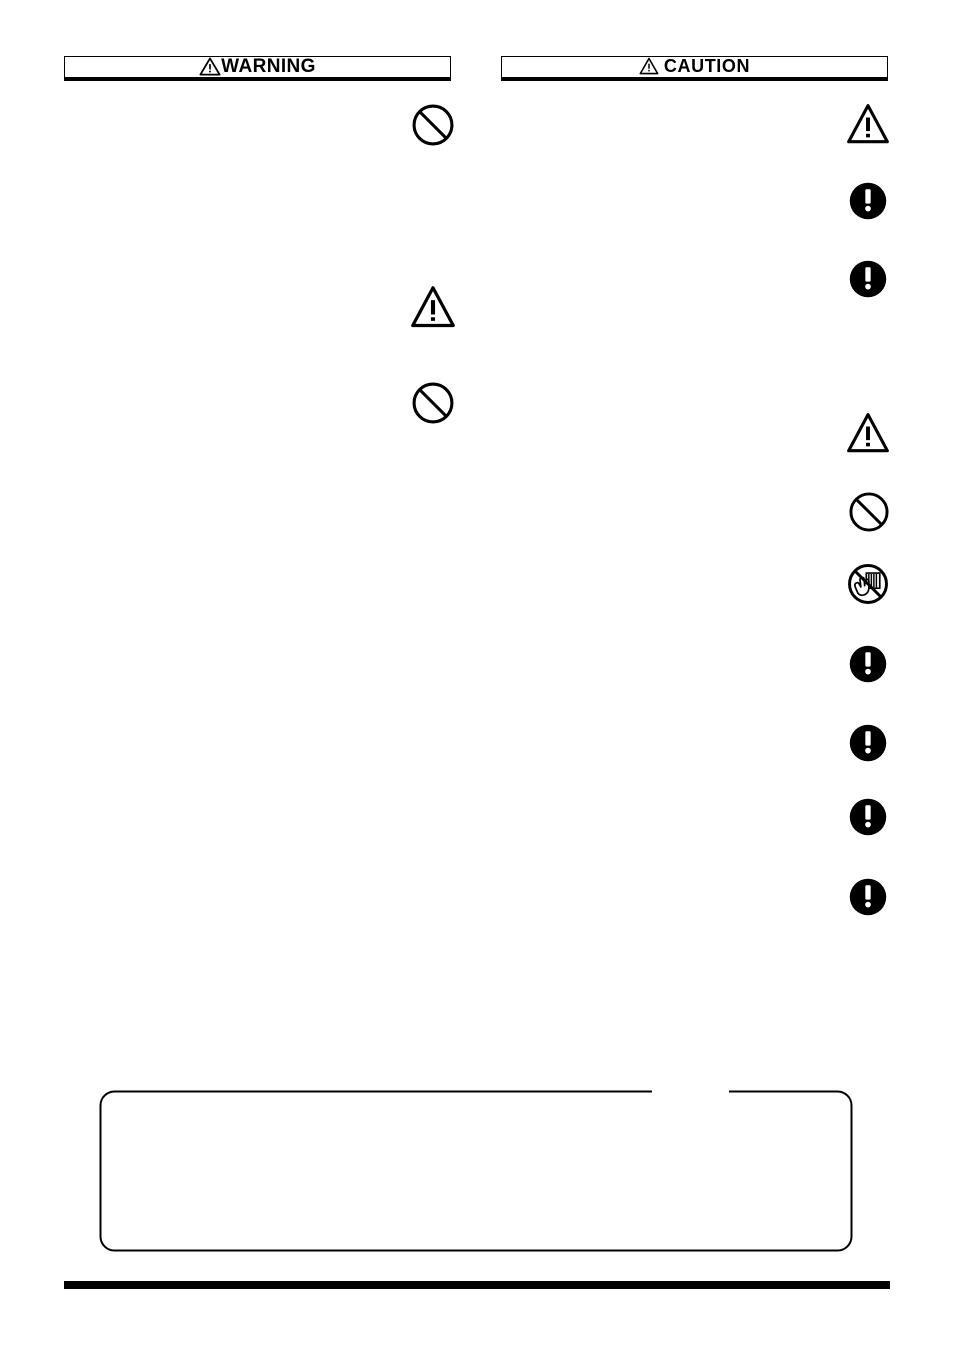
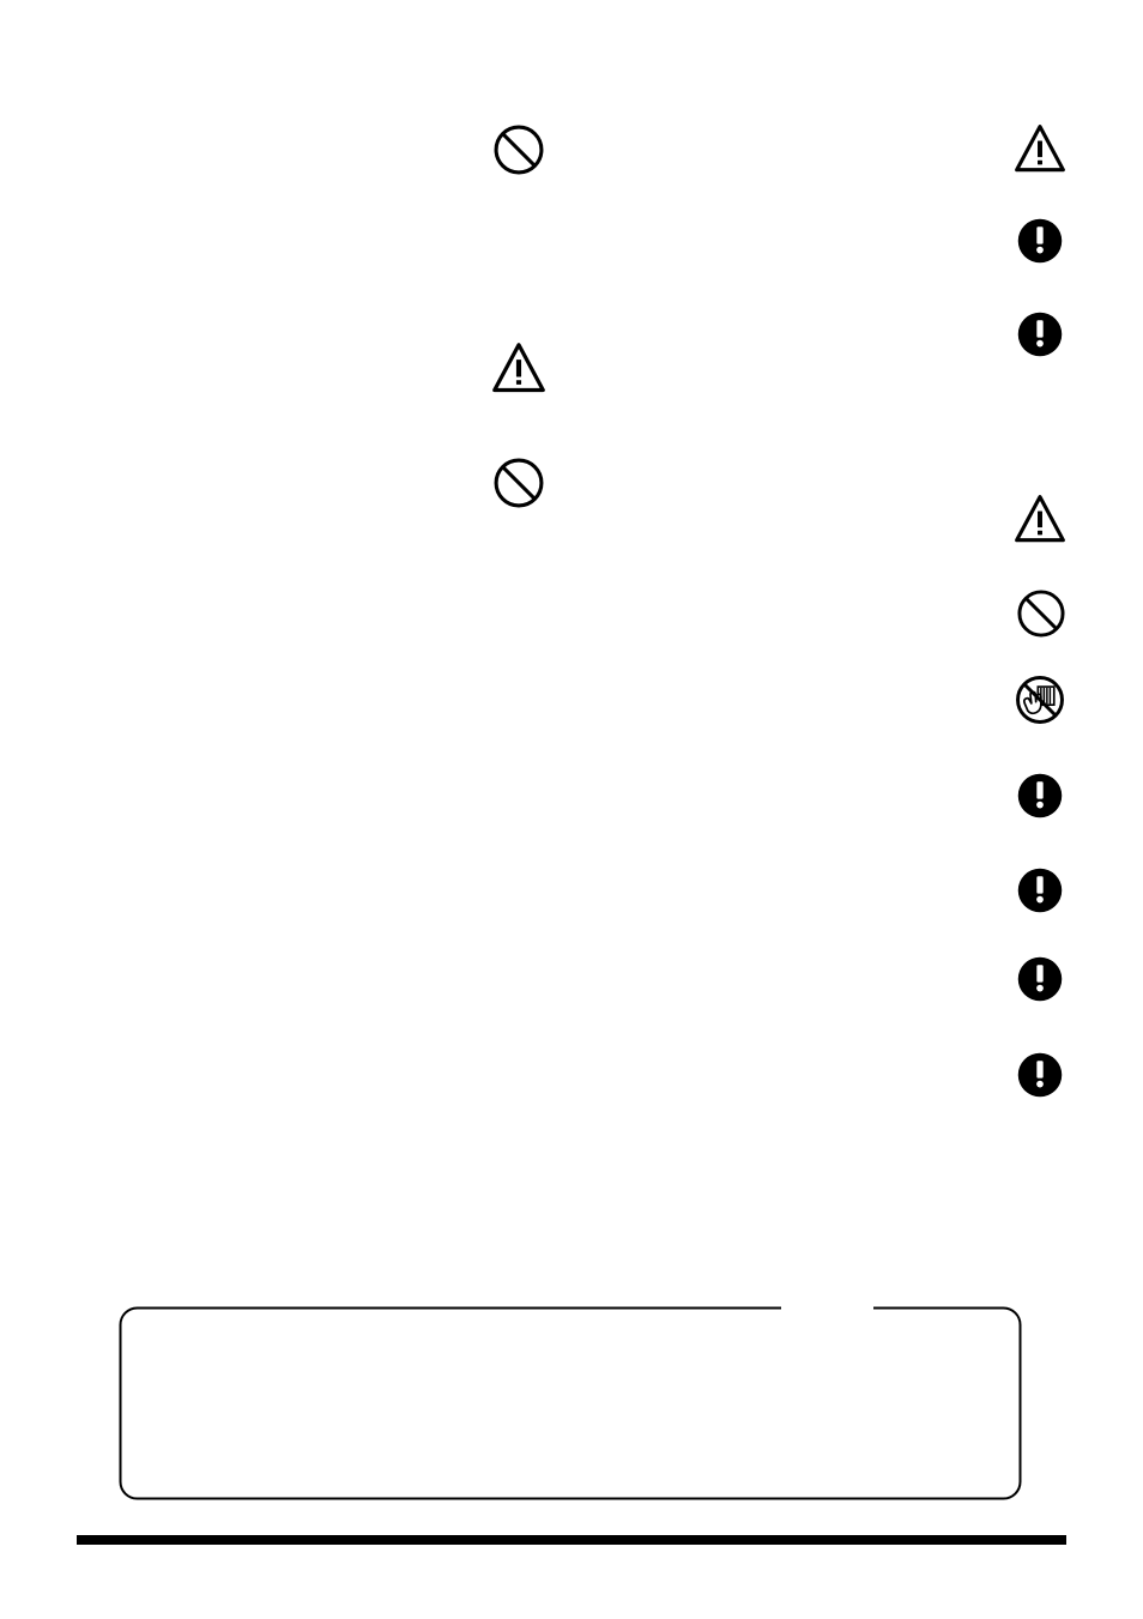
- WARNING
- CAUTION
